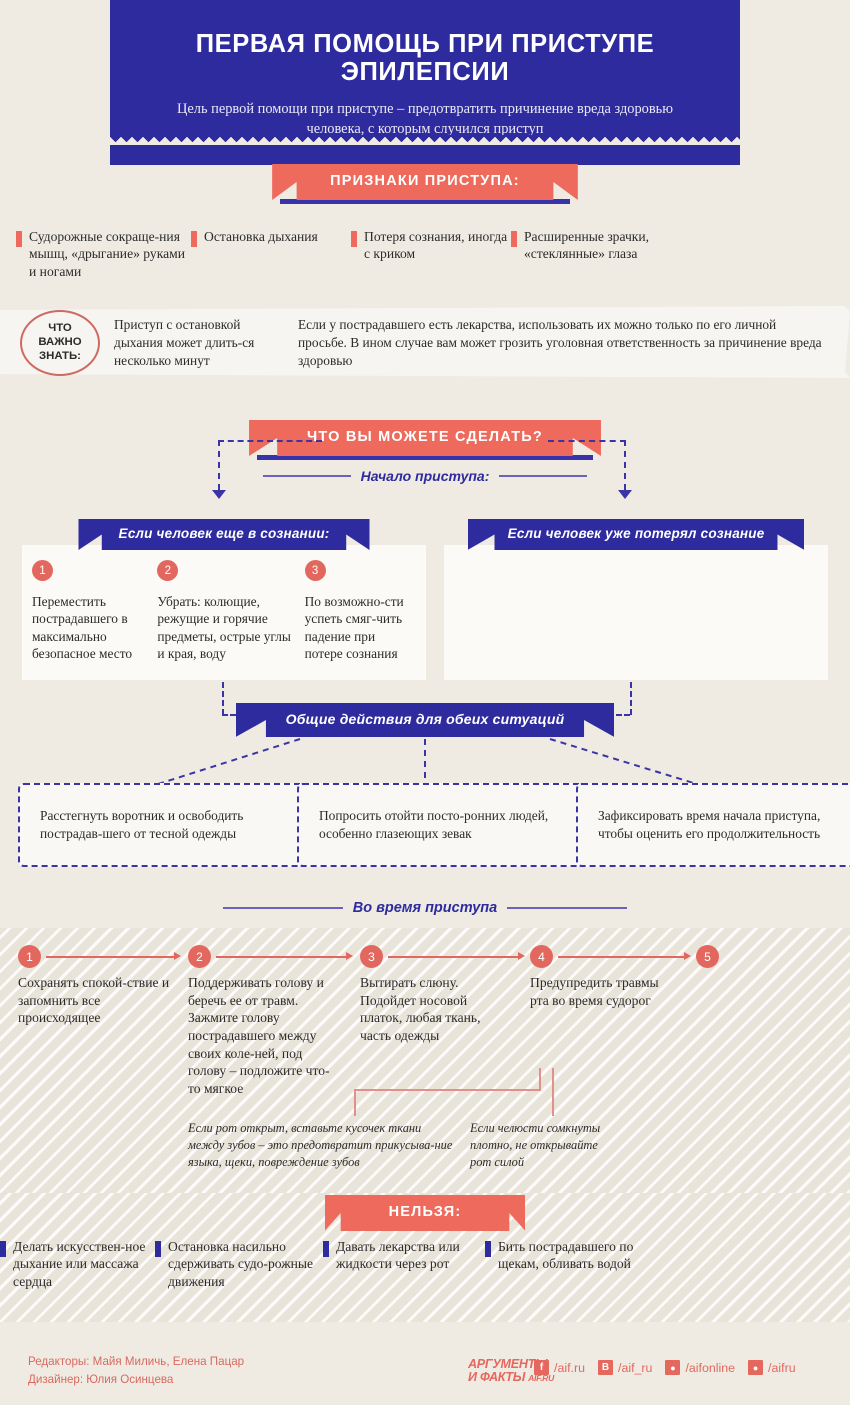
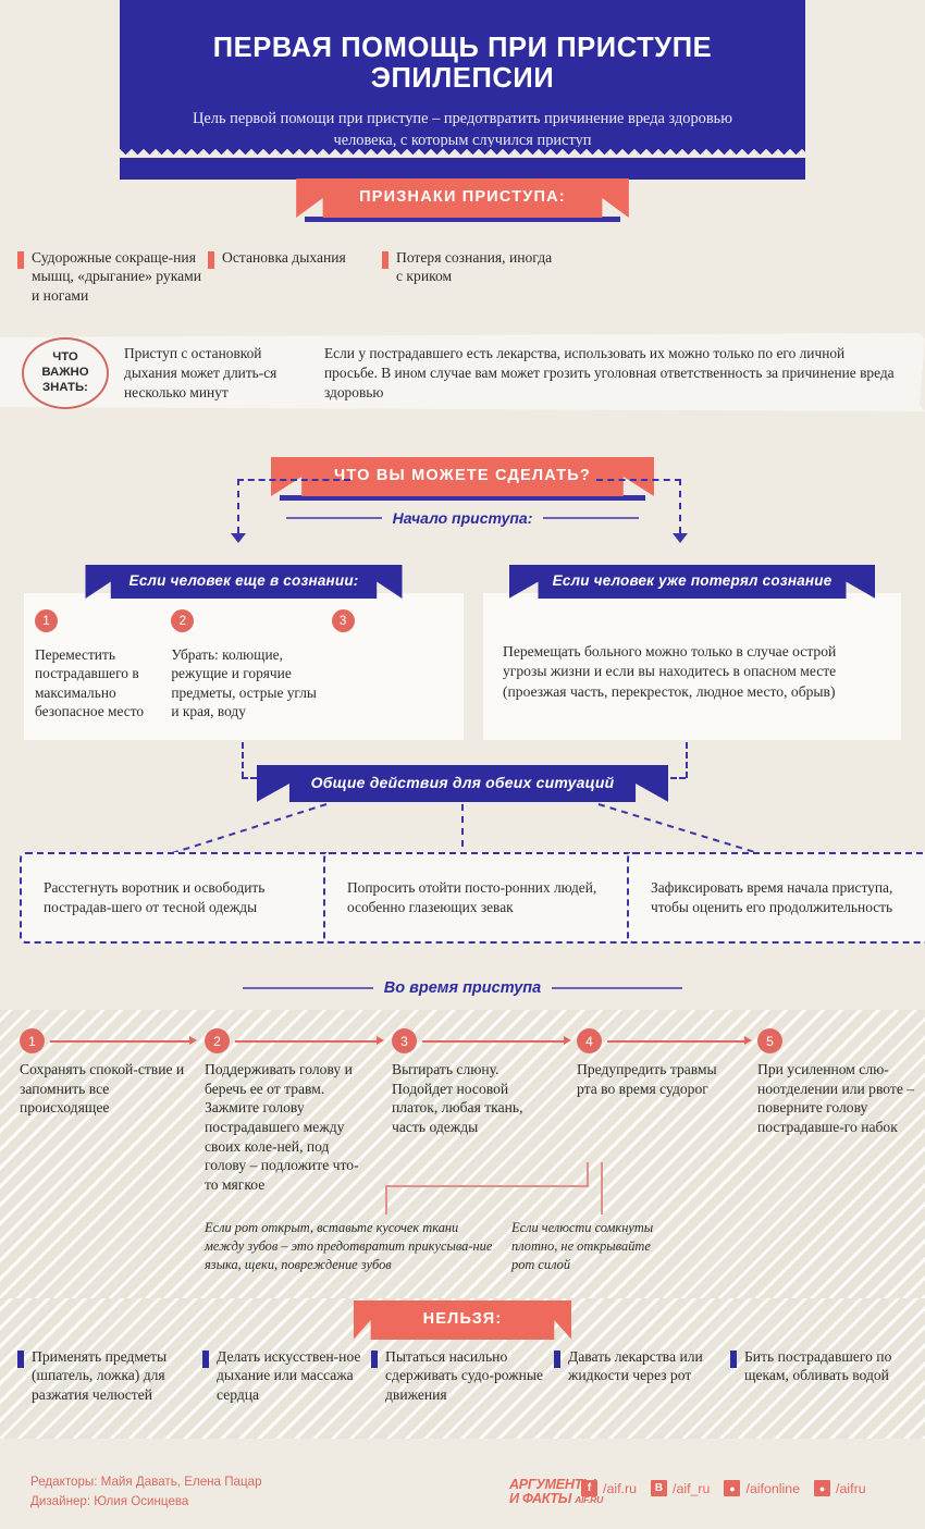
  ПЕРВАЯ ПОМОЩЬ ПРИ ПРИСТУПЕ ЭПИЛЕПСИИ
  Цель первой помощи при приступе – предотвратить причинение вреда здоровью человека, с которым случился приступ
  ПРИЗНАКИ ПРИСТУПА:
  Судорожные сокраще-ния мышц, «дрыгание» руками и ногами
  Остановка дыхания
  Потеря сознания, иногда с криком
- Расширенные зрачки, «стеклянные» глаза
  ЧТО
  ВАЖНО
  ЗНАТЬ:
  Приступ с остановкой дыхания может длить-ся несколько минут
  Если у пострадавшего есть лекарства, использовать их можно только по его личной просьбе. В ином случае вам может грозить уголовная ответственность за причинение вреда здоровью
  ЧТО ВЫ МОЖЕТЕ СДЕЛАТЬ?
  Начало приступа:
  Если человек еще в сознании:
  1
  Переместить пострадавшего в максимально безопасное место
  2
  Убрать: колющие, режущие и горячие предметы, острые углы и края, воду
  3
- По возможно-сти успеть смяг-чить падение при потере сознания
  Если человек уже потерял сознание
+ Перемещать больного можно только в случае острой угрозы жизни и если вы находитесь в опасном месте (проезжая часть, перекресток, людное место, обрыв)
  Общие действия для обеих ситуаций
  Расстегнуть воротник и освободить пострадав-шего от тесной одежды
  Попросить отойти посто-ронних людей, особенно глазеющих зевак
  Зафиксировать время начала приступа, чтобы оценить его продолжительность
  Во время приступа
  1
  Сохранять спокой-ствие и запомнить все происходящее
  2
  Поддерживать голову и беречь ее от травм. Зажмите голову пострадавшего между своих коле-ней, под голову – подложите что-то мягкое
  3
  Вытирать слюну. Подойдет носовой платок, любая ткань, часть одежды
  4
  Предупредить травмы рта во время судорог
  5
+ При усиленном слю-ноотделении или рвоте – поверните голову пострадавше-го набок
  Если рот открыт, вставьте кусочек ткани между зубов – это предотвратит прикусыва-ние языка, щеки, повреждение зубов
  Если челюсти сомкнуты плотно, не открывайте рот силой
  НЕЛЬЗЯ:
+ Применять предметы (шпатель, ложка) для разжатия челюстей
  Делать искусствен-ное дыхание или массажа сердца
- Остановка насильно сдерживать судо-рожные движения
+ Пытаться насильно сдерживать судо-рожные движения
  Давать лекарства или жидкости через рот
  Бить пострадавшего по щекам, обливать водой
- Редакторы: Майя Миличь, Елена Пацар
+ Редакторы: Майя Давать, Елена Пацар
  Дизайнер: Юлия Осинцева
  АРГУМЕНТ
  И ФАКТЫ
  AIF.RU
  f
  /aif.ru
  B
  /aif_ru
  ●
  /aifonline
  ●
  /aifru
